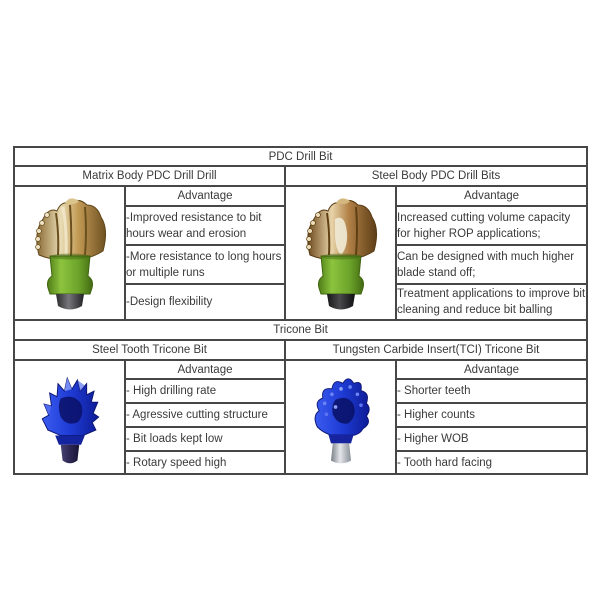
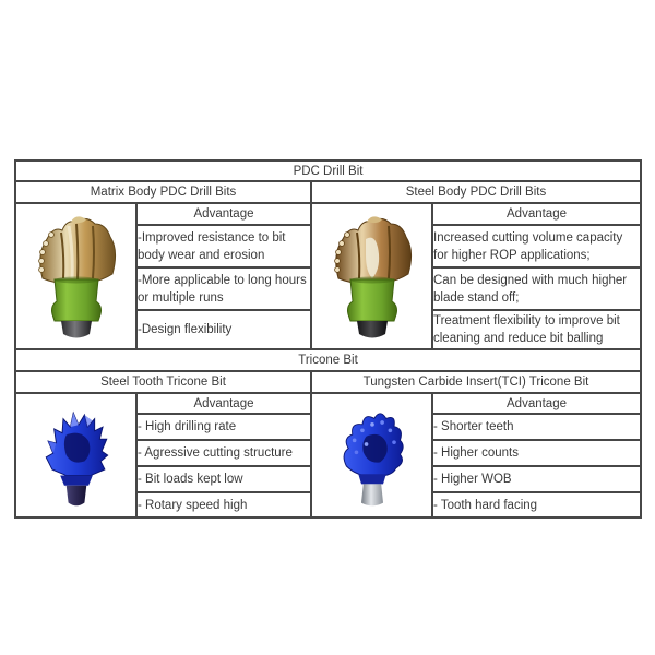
  PDC Drill Bit
- Matrix Body PDC Drill Drill	Steel Body PDC Drill Bits
+ Matrix Body PDC Drill Bits	Steel Body PDC Drill Bits
  	Advantage		Advantage
- -Improved resistance to bit hours wear and erosion	Increased cutting volume capacity for higher ROP applications;
+ -Improved resistance to bit body wear and erosion	Increased cutting volume capacity for higher ROP applications;
- -More resistance to long hours or multiple runs	Can be designed with much higher blade stand off;
+ -More applicable to long hours or multiple runs	Can be designed with much higher blade stand off;
- -Design flexibility	Treatment applications to improve bit cleaning and reduce bit balling
+ -Design flexibility	Treatment flexibility to improve bit cleaning and reduce bit balling
  Tricone Bit
  Steel Tooth Tricone Bit	Tungsten Carbide Insert(TCI) Tricone Bit
  	Advantage		Advantage
  - High drilling rate	- Shorter teeth
  - Agressive cutting structure	- Higher counts
  - Bit loads kept low	- Higher WOB
  - Rotary speed high	- Tooth hard facing
